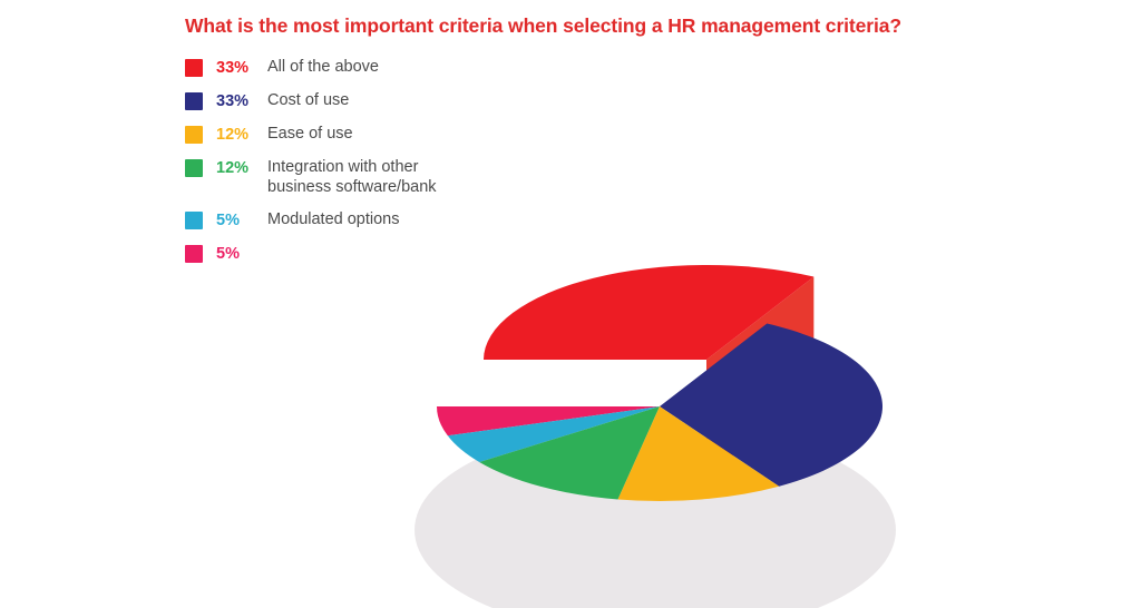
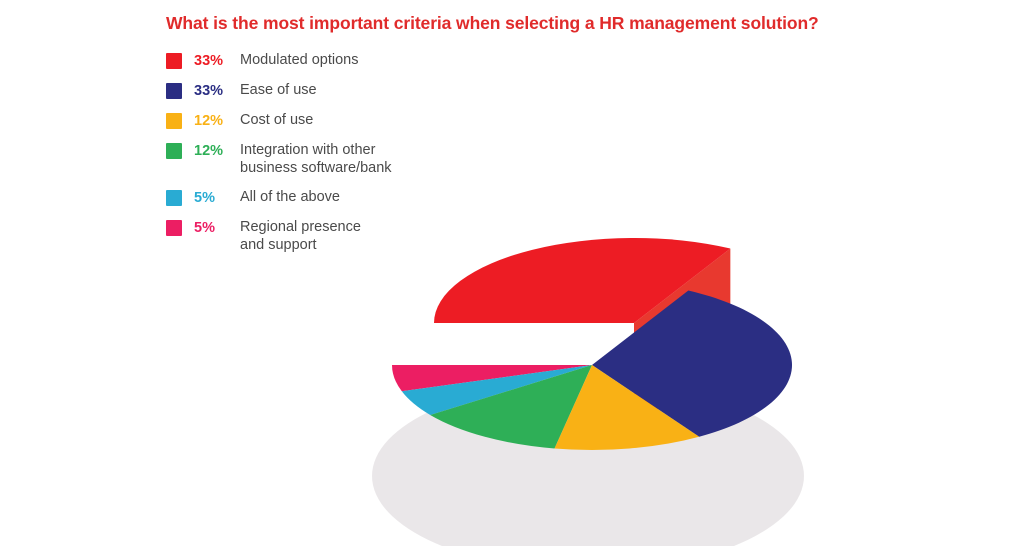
- What is the most important criteria when selecting a HR management criteria?
+ What is the most important criteria when selecting a HR management solution?
  33%
- All of the above
+ Modulated options
  33%
- Cost of use
+ Ease of use
  12%
- Ease of use
+ Cost of use
  12%
  Integration with other
  business software/bank
  5%
- Modulated options
+ All of the above
  5%
+ Regional presence
+ and support
